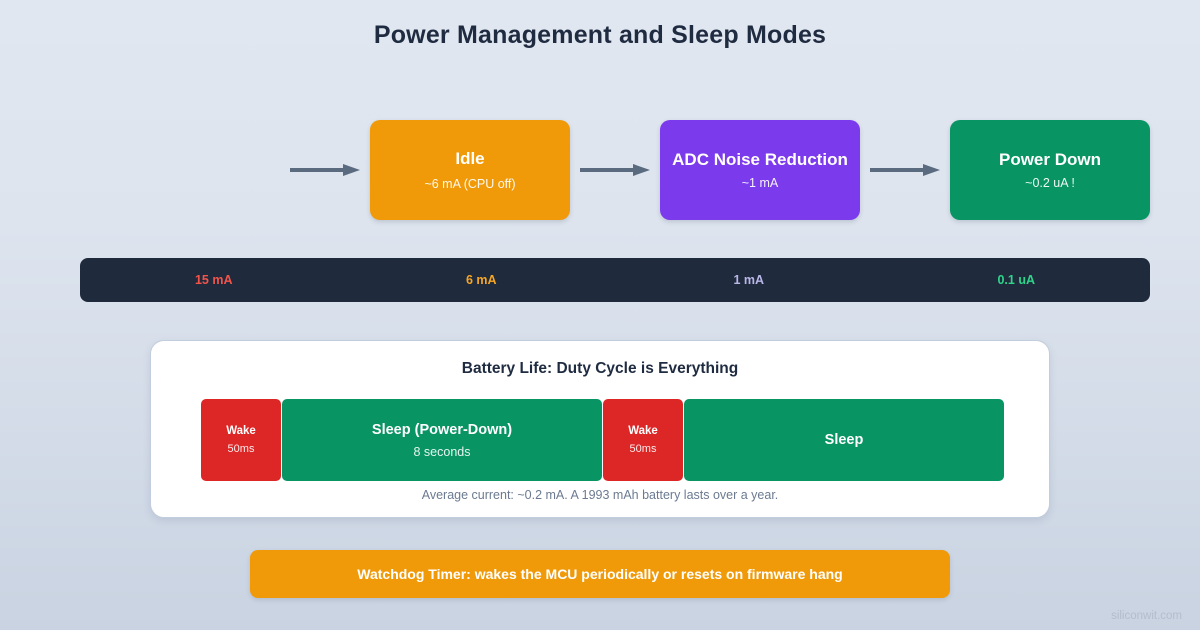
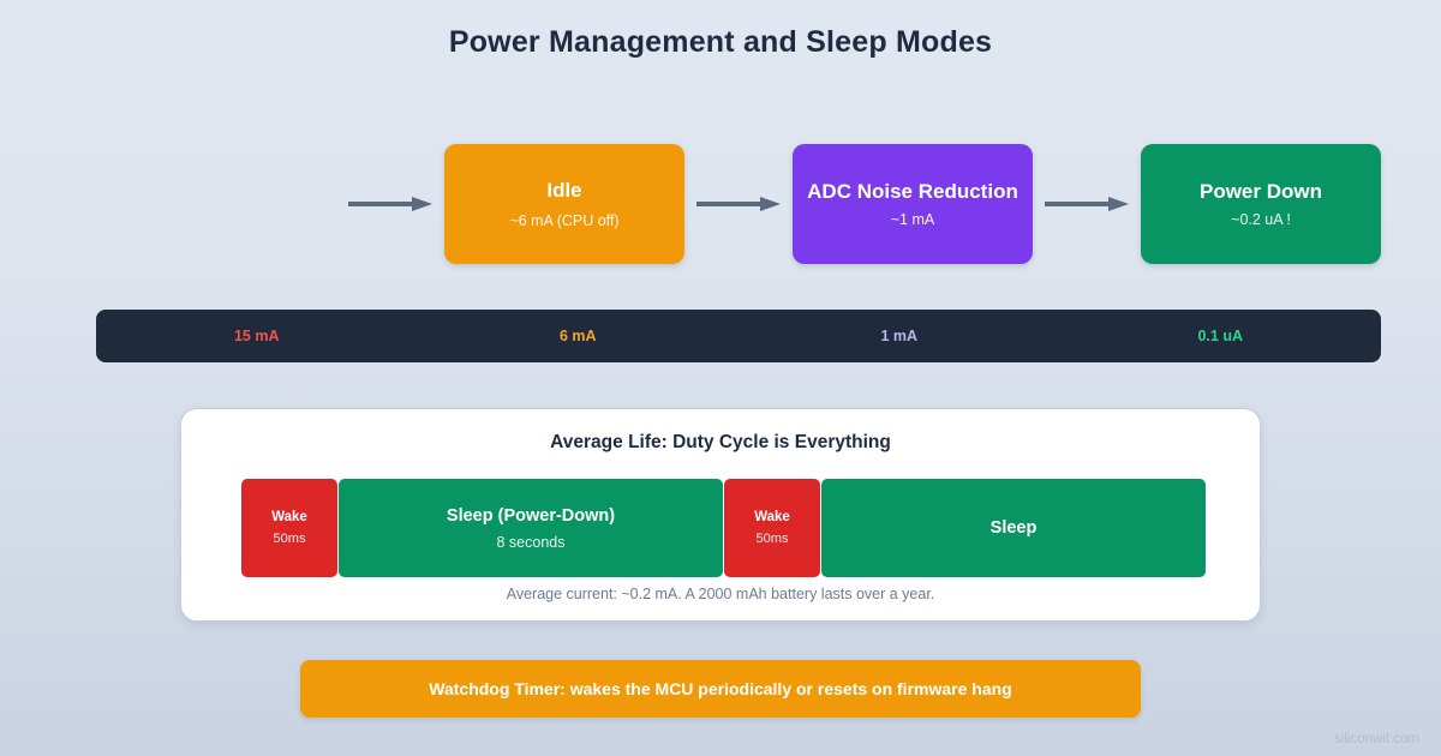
  Power Management and Sleep Modes
  Idle
  ~6 mA (CPU off)
  ADC Noise Reduction
  ~1 mA
  Power Down
  ~0.2 uA !
  15 mA
  6 mA
  1 mA
  0.1 uA
- Battery Life: Duty Cycle is Everything
+ Average Life: Duty Cycle is Everything
  Wake
  50ms
  Sleep (Power-Down)
  8 seconds
  Wake
  50ms
  Sleep
- Average current: ~0.2 mA. A 1993 mAh battery lasts over a year.
+ Average current: ~0.2 mA. A 2000 mAh battery lasts over a year.
  Watchdog Timer: wakes the MCU periodically or resets on firmware hang
